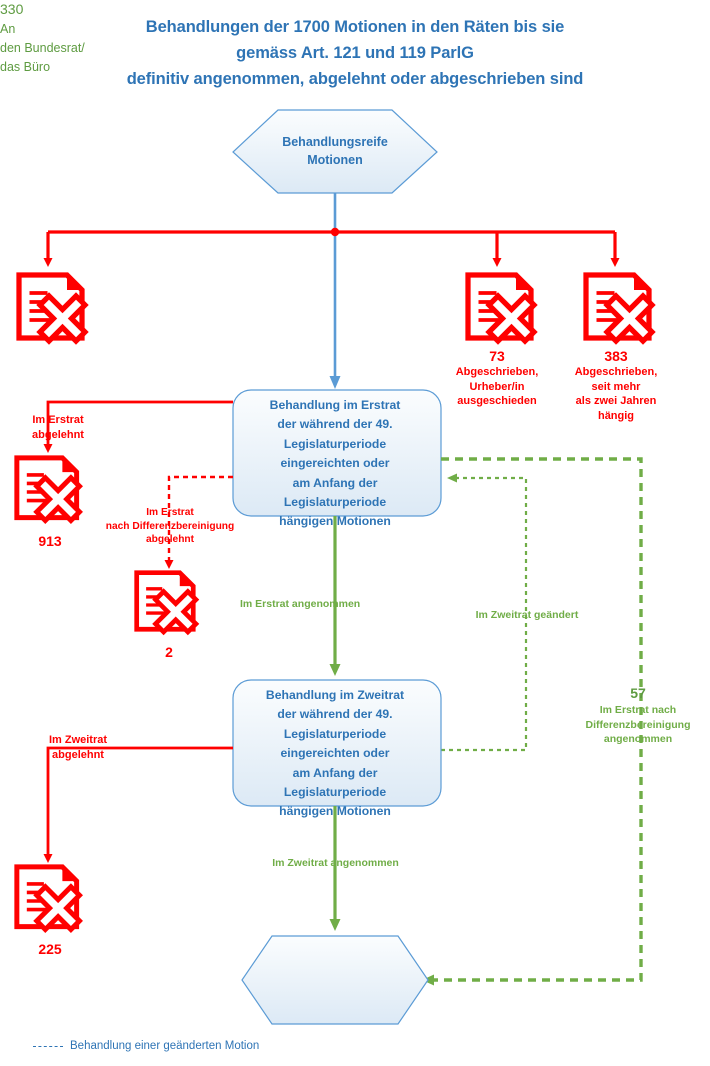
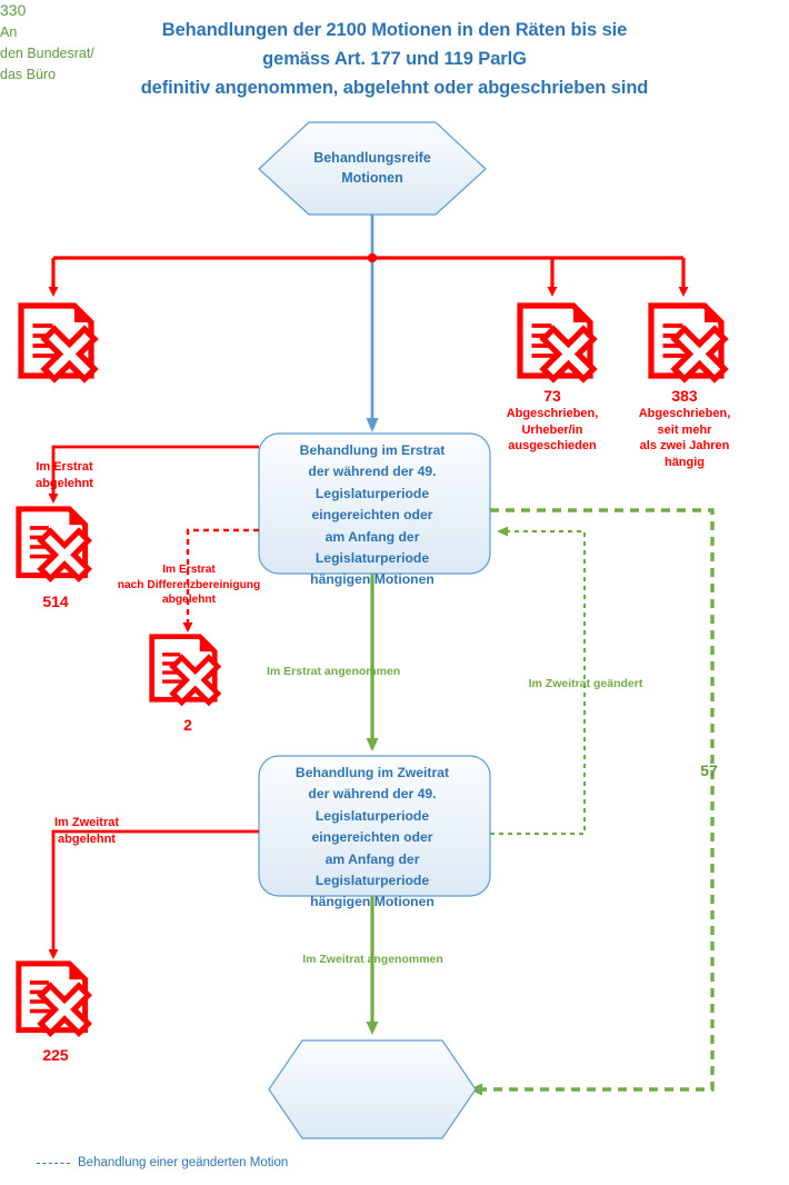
- Behandlungen der 1700 Motionen in den Räten bis sie
+ Behandlungen der 2100 Motionen in den Räten bis sie
- gemäss Art. 121 und 119 ParlG
+ gemäss Art. 177 und 119 ParlG
  definitiv angenommen, abgelehnt oder abgeschrieben sind
  Behandlungsreife
  Motionen
  Behandlung im Erstrat
  der während der 49.
  Legislaturperiode
  eingereichten oder
  am Anfang der
  Legislaturperiode
  hängigen Motionen
  Behandlung im Zweitrat
  der während der 49.
  Legislaturperiode
  eingereichten oder
  am Anfang der
  Legislaturperiode
  hängigen Motionen
  330
  An
  den Bundesrat/
  das Büro
  73
  Abgeschrieben,
  Urheber/in
  ausgeschieden
  383
  Abgeschrieben,
  seit mehr
  als zwei Jahren
  hängig
- 913
+ 514
  2
  225
  Im Erstrat
  abgelehnt
  Im Erstrat
  nach Differenzbereinigung
  abgelehnt
  Im Erstrat angenommen
  Im Zweitrat geändert
  Im Zweitrat
  abgelehnt
  Im Zweitrat angenommen
  57
- Im Erstrat nach
- Differenzbereinigung
- angenommen
  Behandlung einer geänderten Motion
